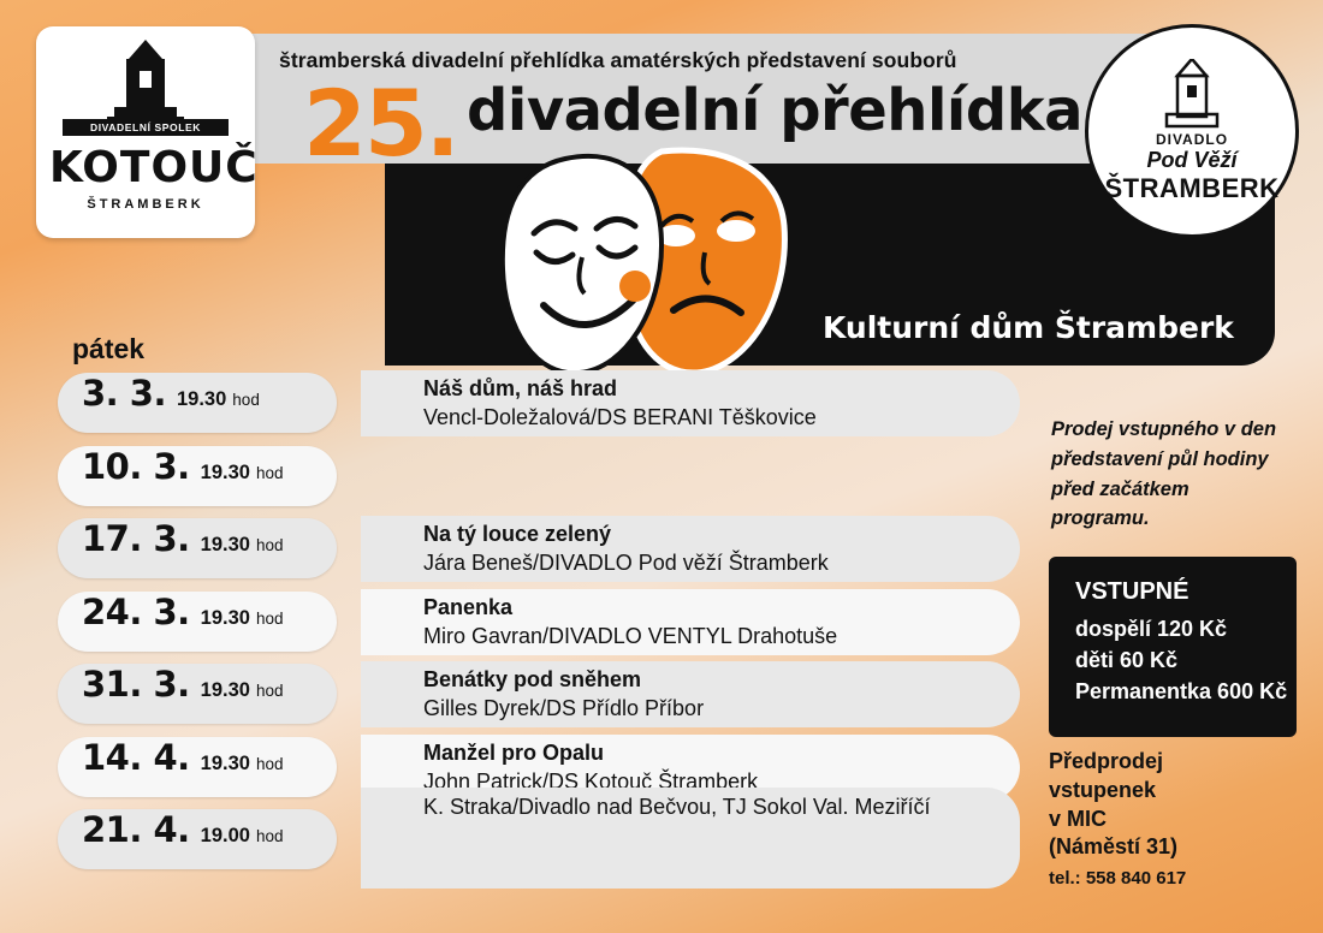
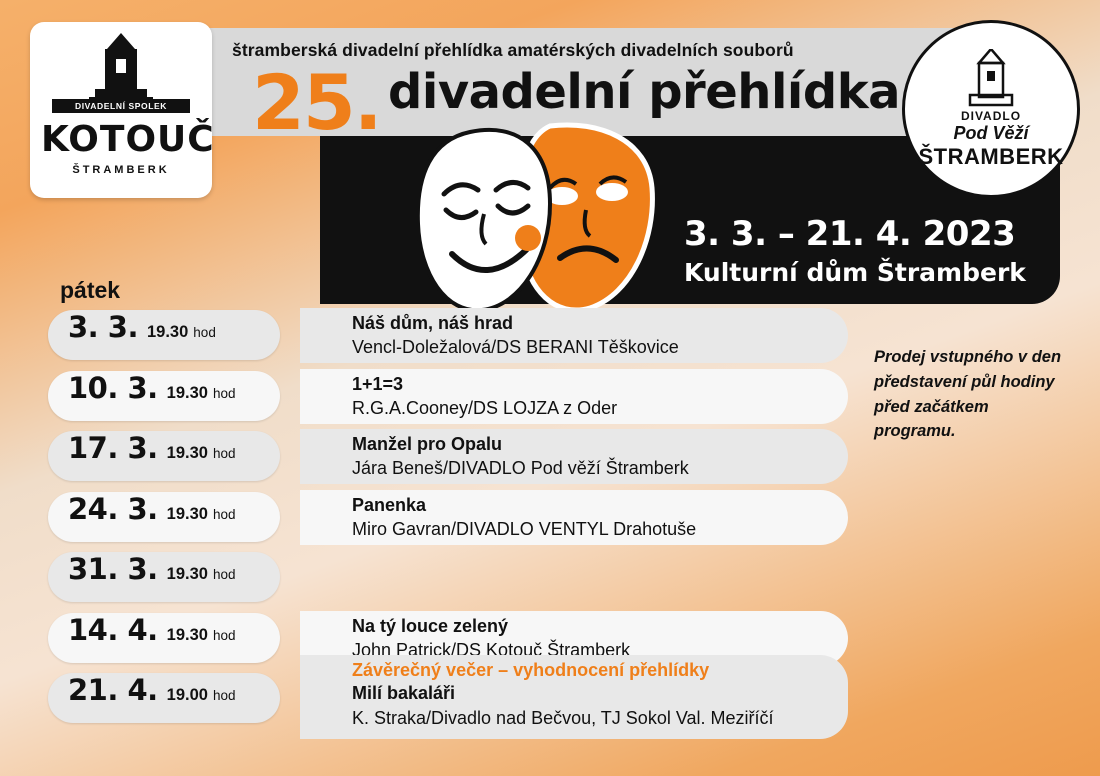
- štramberská divadelní přehlídka amatérských představení souborů
+ štramberská divadelní přehlídka amatérských divadelních souborů
  25.
  divadelní přehlídka
+ 3. 3. – 21. 4. 2023
  Kulturní dům Štramberk
  DIVADELNÍ SPOLEK
  KOTOUČ
  ŠTRAMBERK
  DIVADLO
  Pod Věží
  ŠTRAMBERK
  pátek
  3. 3.
  19.30
  hod
  Náš dům, náš hrad
  Vencl-Doležalová/DS BERANI Těškovice
  10. 3.
  19.30
  hod
+ 1+1=3
+ R.G.A.Cooney/DS LOJZA z Oder
  17. 3.
  19.30
  hod
- Na tý louce zelený
+ Manžel pro Opalu
  Jára Beneš/DIVADLO Pod věží Štramberk
  24. 3.
  19.30
  hod
  Panenka
  Miro Gavran/DIVADLO VENTYL Drahotuše
  31. 3.
  19.30
  hod
- Benátky pod sněhem
- Gilles Dyrek/DS Přídlo Příbor
  14. 4.
  19.30
  hod
- Manžel pro Opalu
+ Na tý louce zelený
  John Patrick/DS Kotouč Štramberk
  21. 4.
  19.00
  hod
+ Závěrečný večer – vyhodnocení přehlídky
+ Milí bakaláři
  K. Straka/Divadlo nad Bečvou, TJ Sokol Val. Meziříčí
  Prodej vstupného v den představení půl hodiny před začátkem programu.
- VSTUPNÉ
- dospělí 120 Kč
- děti 60 Kč
- Permanentka 600 Kč
- Předprodej
- vstupenek
- v MIC
- (Náměstí 31)
- tel.: 558 840 617
